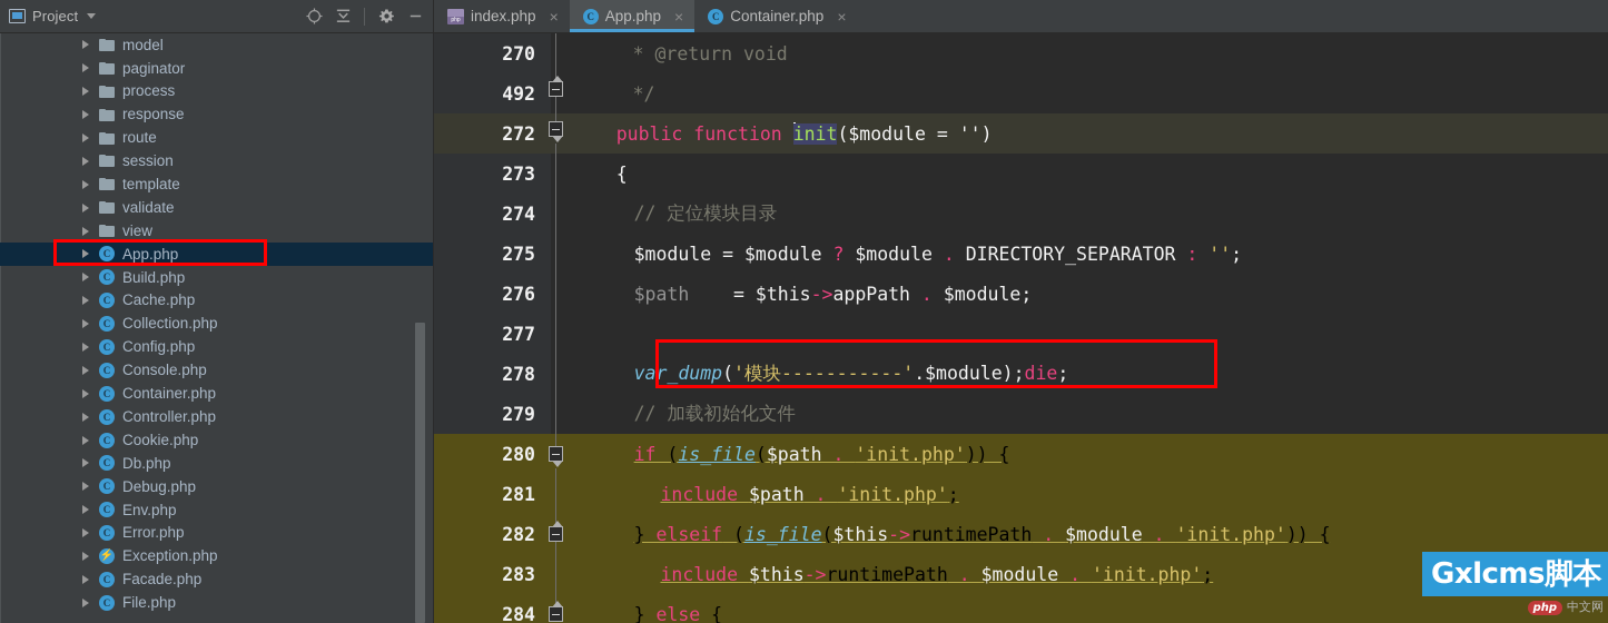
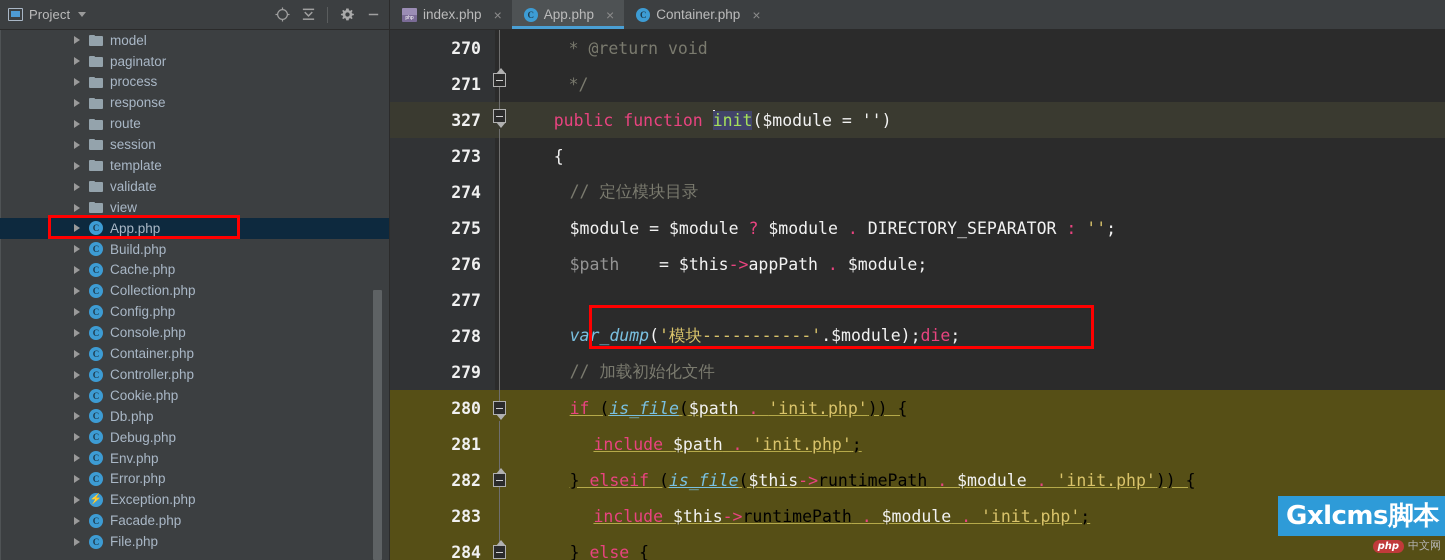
  Project
  model
  paginator
  process
  response
  route
  session
  template
  validate
  view
  C
  App.php
  C
  Build.php
  C
  Cache.php
  C
  Collection.php
  C
  Config.php
  C
  Console.php
  C
  Container.php
  C
  Controller.php
  C
  Cookie.php
  C
  Db.php
  C
  Debug.php
  C
  Env.php
  C
  Error.php
  ⚡
  Exception.php
  C
  Facade.php
  C
  File.php
  index.php
  ×
  C
  App.php
  ×
  C
  Container.php
  ×
  270
  * @return void
- 492
+ 271
  */
- 272
+ 327
  public function init($module = '')
  273
  {
  274
  // 定位模块目录
  275
  $module = $module ? $module . DIRECTORY_SEPARATOR : '';
  276
  $path = $this->appPath . $module;
  277
  278
  var_dump('模块-----------'.$module);die;
  279
  // 加载初始化文件
  280
  if (is_file($path . 'init.php')) {
  281
  include $path . 'init.php';
  282
  } elseif (is_file($this->runtimePath . $module . 'init.php')) {
  283
  include $this->runtimePath . $module . 'init.php';
  284
  } else {
  Gxlcms脚本
  php
  中文网
